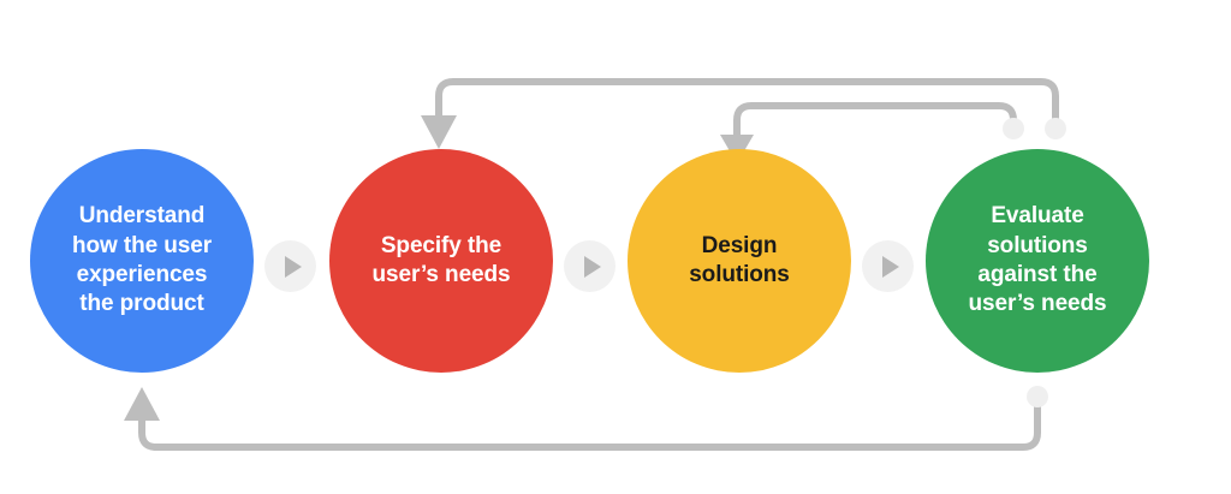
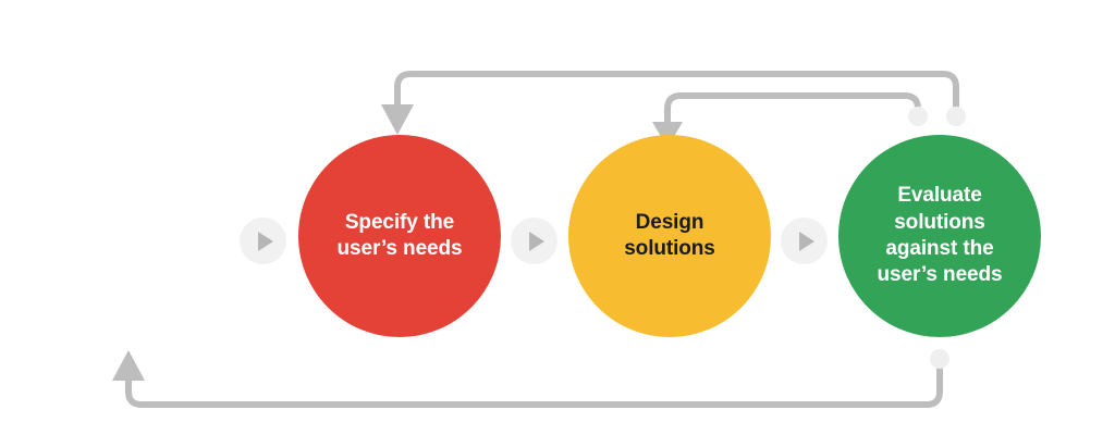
- Understand
- how the user
- experiences
- the product
  Specify the
  user’s needs
  Design
  solutions
  Evaluate
  solutions
  against the
  user’s needs
